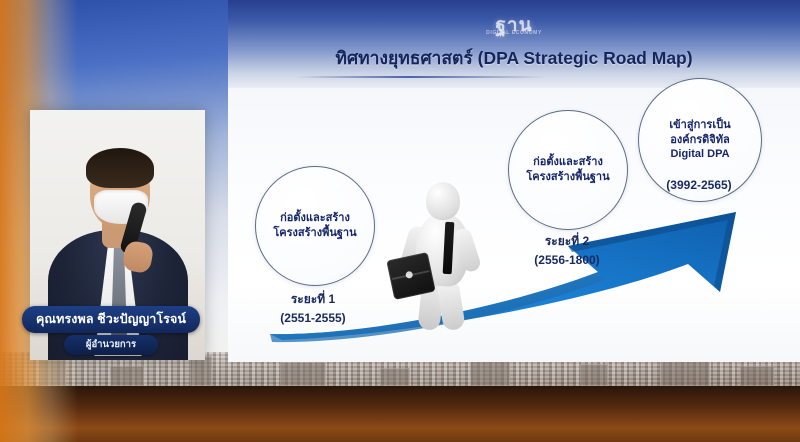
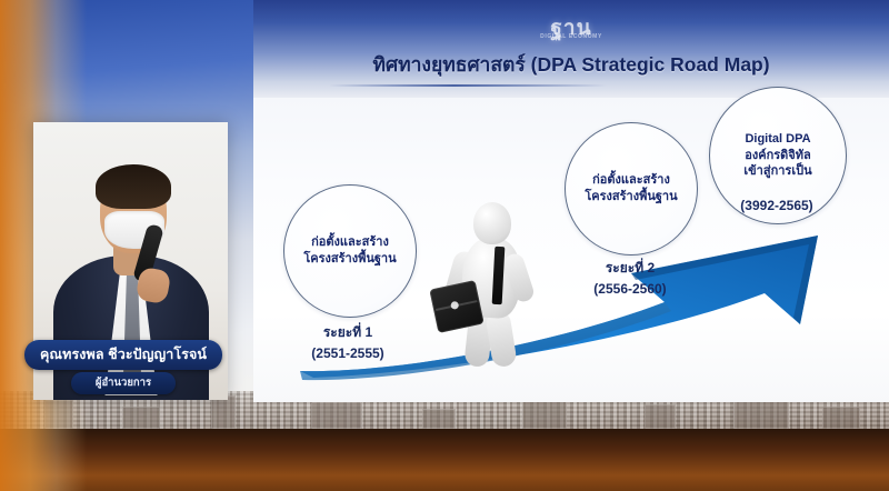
  คุณทรงพล ชีวะปัญญาโรจน์
  ผู้อำนวยการ
  ฐาน
  ทิศทางยุทธศาสตร์ (DPA Strategic Road Map)
  ก่อตั้งและสร้าง
  โครงสร้างพื้นฐาน
  ระยะที่ 1
  (2551-2555)
  ก่อตั้งและสร้าง
  โครงสร้างพื้นฐาน
  ระยะที่ 2
- (2556-1800)
+ (2556-2560)
- เข้าสู่การเป็น
+ Digital DPA
  องค์กรดิจิทัล
- Digital DPA
+ เข้าสู่การเป็น
  (3992-2565)
